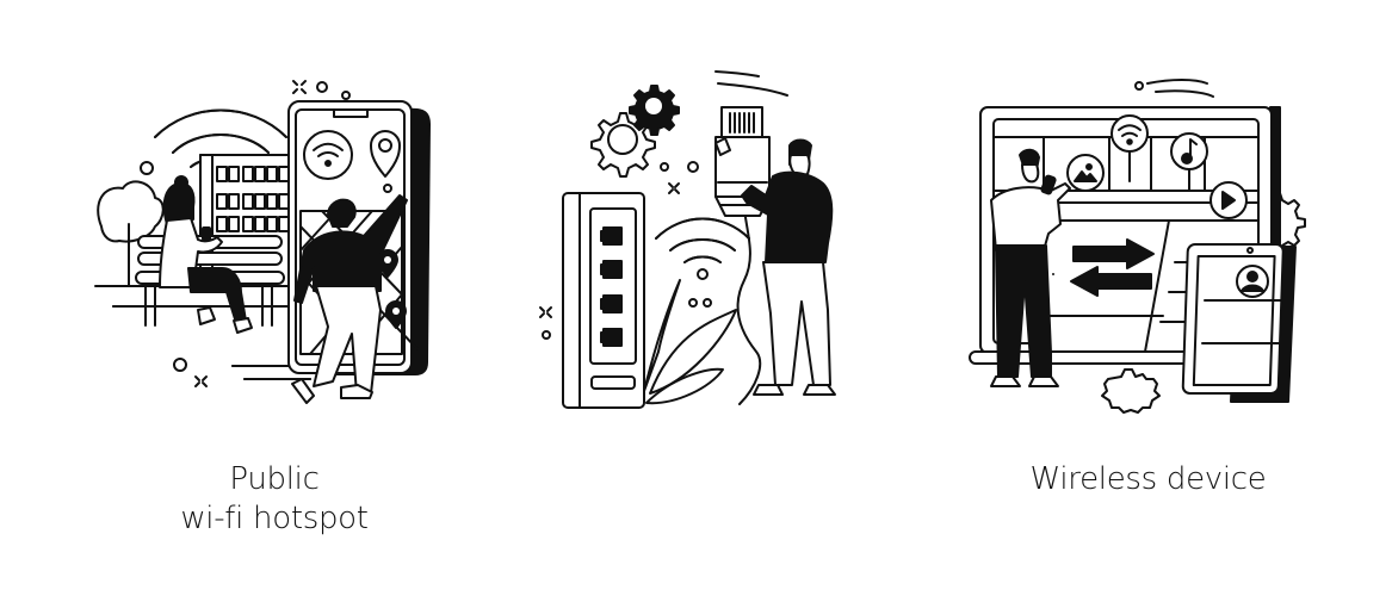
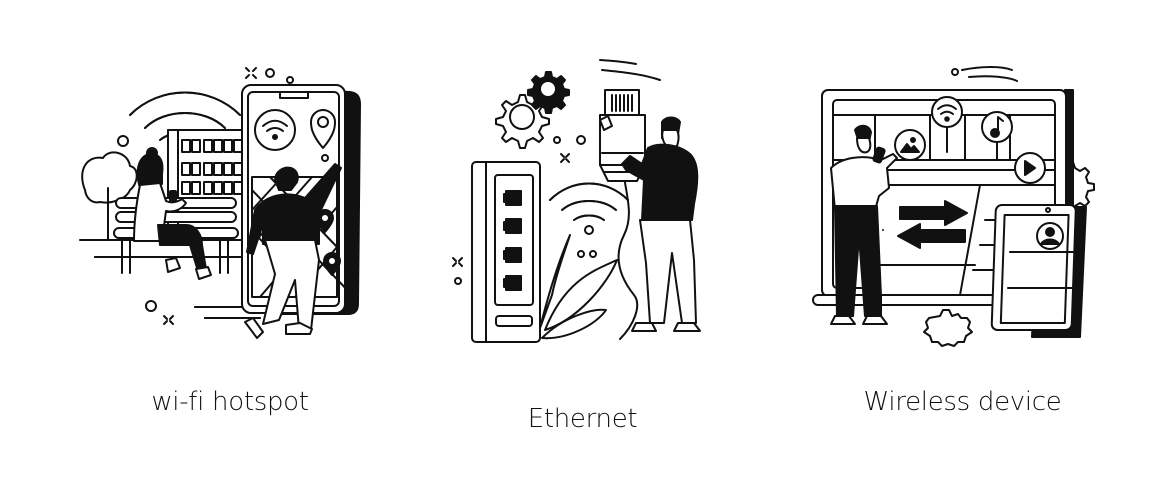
- Public
  wi-fi hotspot
+ Ethernet
  Wireless device
